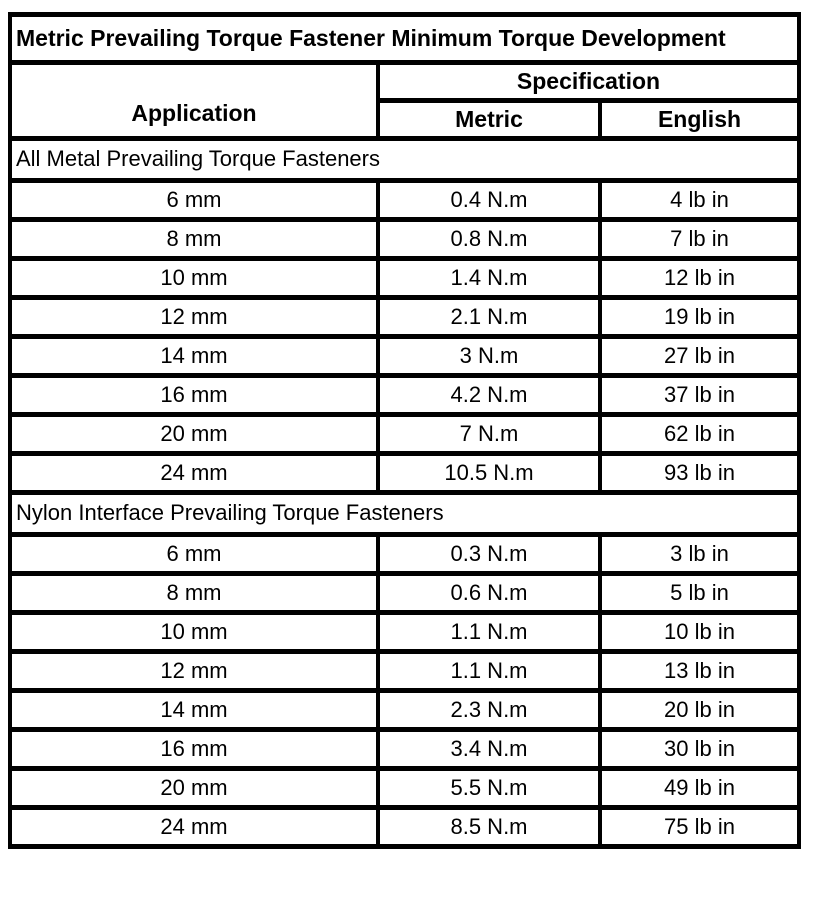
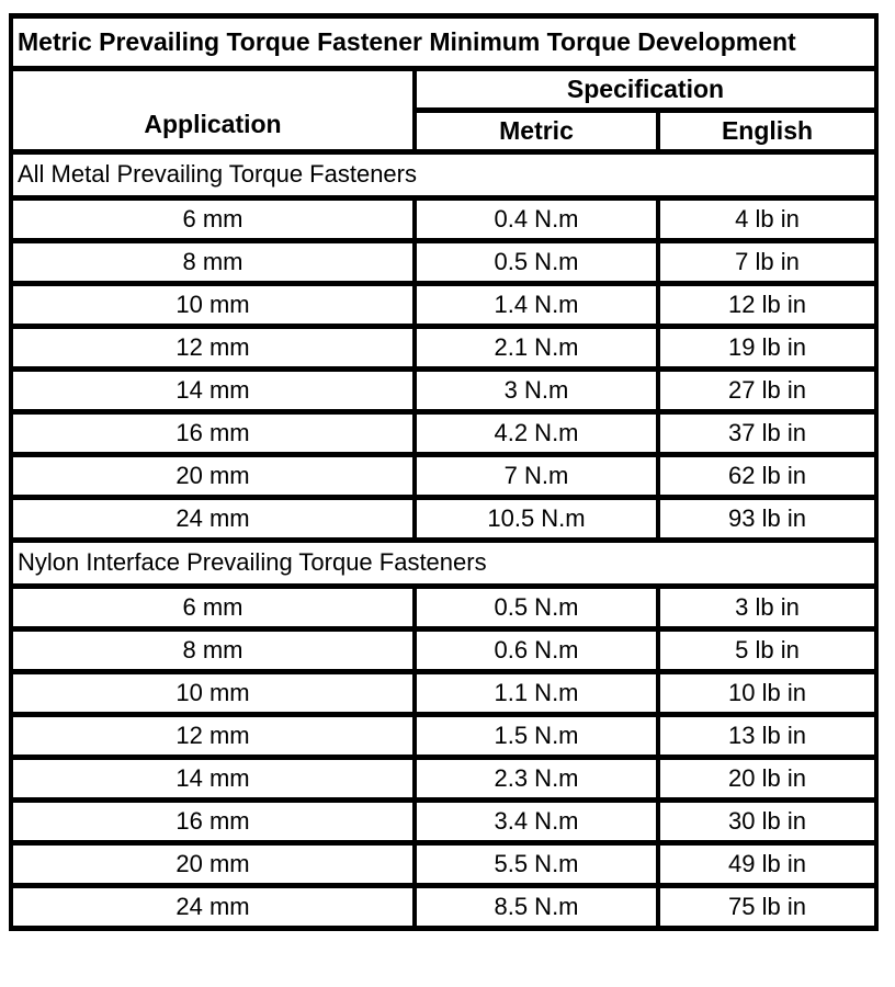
  Metric Prevailing Torque Fastener Minimum Torque Development
  Application	Specification
  Metric	English
  All Metal Prevailing Torque Fasteners
  6 mm	0.4 N.m	4 lb in
- 8 mm	0.8 N.m	7 lb in
+ 8 mm	0.5 N.m	7 lb in
  10 mm	1.4 N.m	12 lb in
  12 mm	2.1 N.m	19 lb in
  14 mm	3 N.m	27 lb in
  16 mm	4.2 N.m	37 lb in
  20 mm	7 N.m	62 lb in
  24 mm	10.5 N.m	93 lb in
  Nylon Interface Prevailing Torque Fasteners
- 6 mm	0.3 N.m	3 lb in
+ 6 mm	0.5 N.m	3 lb in
  8 mm	0.6 N.m	5 lb in
  10 mm	1.1 N.m	10 lb in
- 12 mm	1.1 N.m	13 lb in
+ 12 mm	1.5 N.m	13 lb in
  14 mm	2.3 N.m	20 lb in
  16 mm	3.4 N.m	30 lb in
  20 mm	5.5 N.m	49 lb in
  24 mm	8.5 N.m	75 lb in
